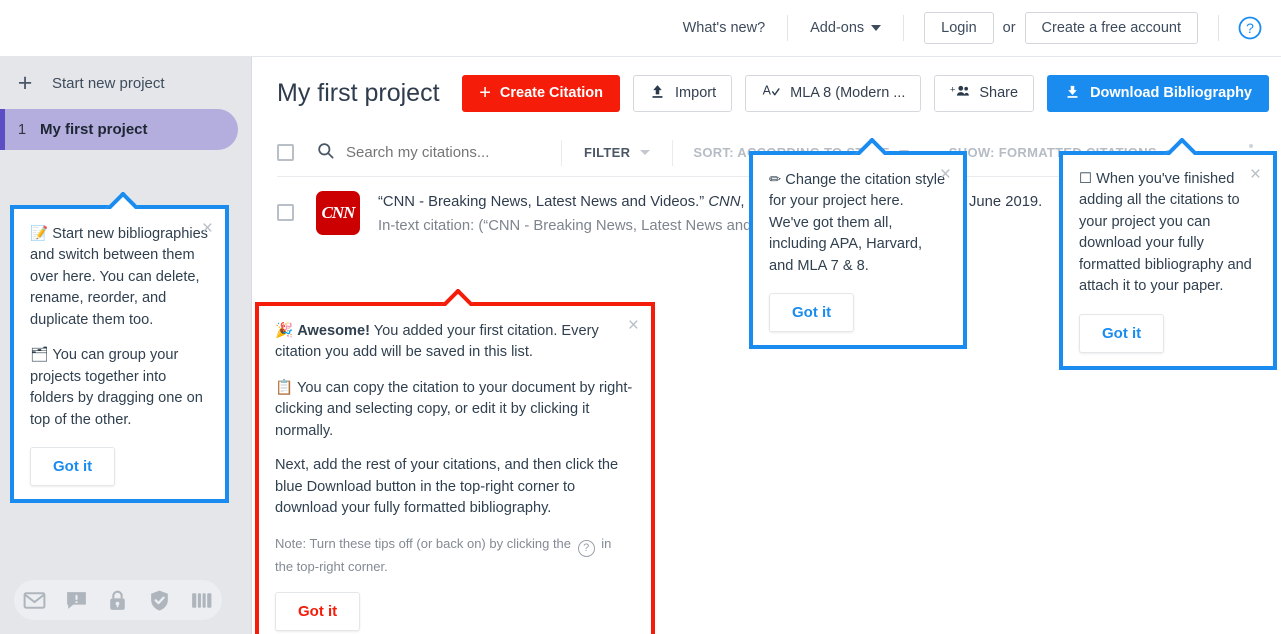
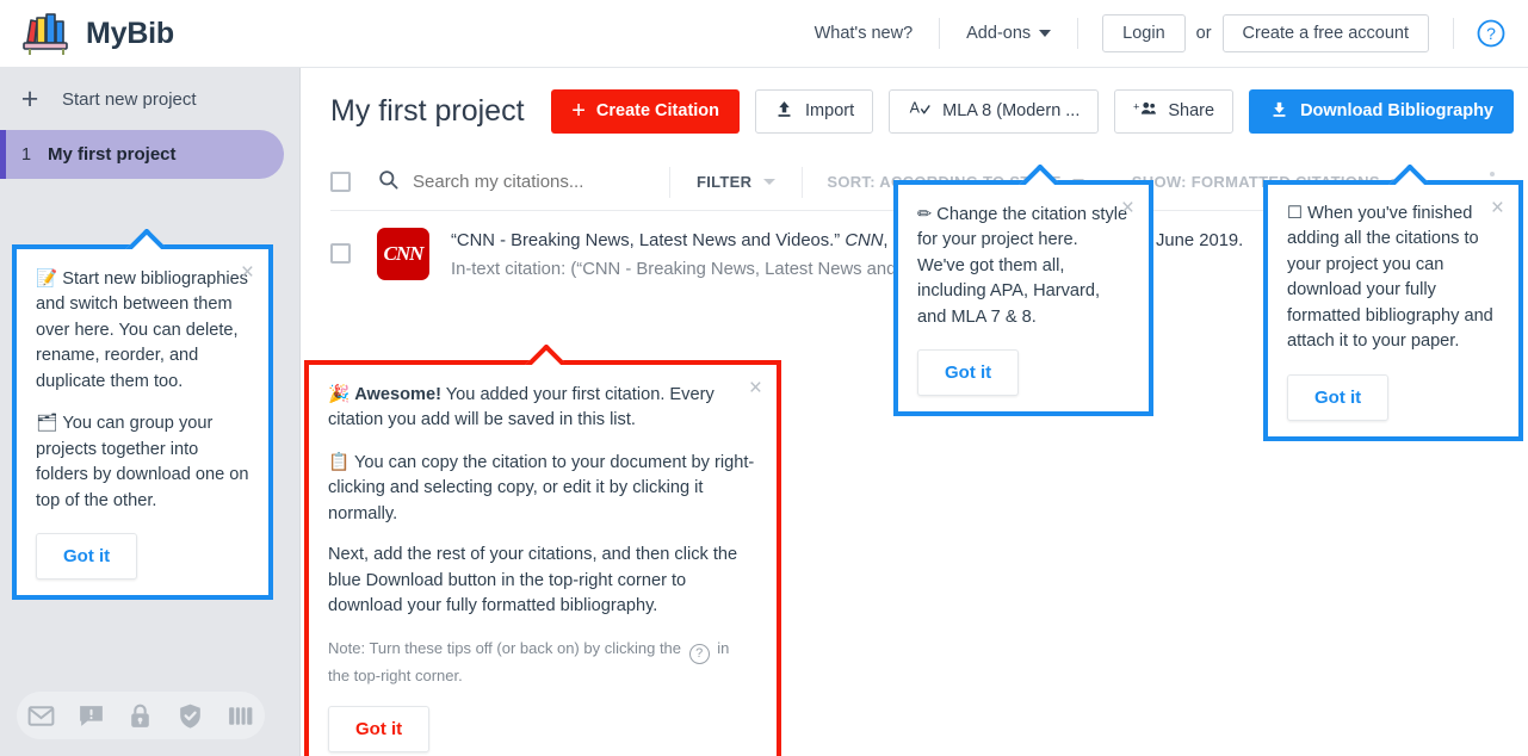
+ MyBib
  What's new?
  Add-ons
  Login
  or
  Create a free account
  ?
  +
  Start new project
  1
  My first project
  My first project
  +
  Create Citation
  Import
  A
  MLA 8 (Modern ...
  +
  Share
  Download Bibliography
  Search my citations...
  FILTER
  CNN
  In-text citation: (“CNN - Breaking News, Latest News and
  ×
  📝 Start new bibliographies and switch between them over here. You can delete, rename, reorder, and duplicate them too.
- 🗂 You can group your projects together into folders by dragging one on top of the other.
+ 🗂 You can group your projects together into folders by download one on top of the other.
  Got it
  ×
  🎉 Awesome! You added your first citation. Every citation you add will be saved in this list.
  📋 You can copy the citation to your document by right-clicking and selecting copy, or edit it by clicking it normally.
  Next, add the rest of your citations, and then click the blue Download button in the top-right corner to download your fully formatted bibliography.
  Note: Turn these tips off (or back on) by clicking the ? in the top-right corner.
  Got it
  ×
  ✏ Change the citation style for your project here. We've got them all, including APA, Harvard, and MLA 7 & 8.
  Got it
  ×
  ☐ When you've finished adding all the citations to your project you can download your fully formatted bibliography and attach it to your paper.
  Got it
